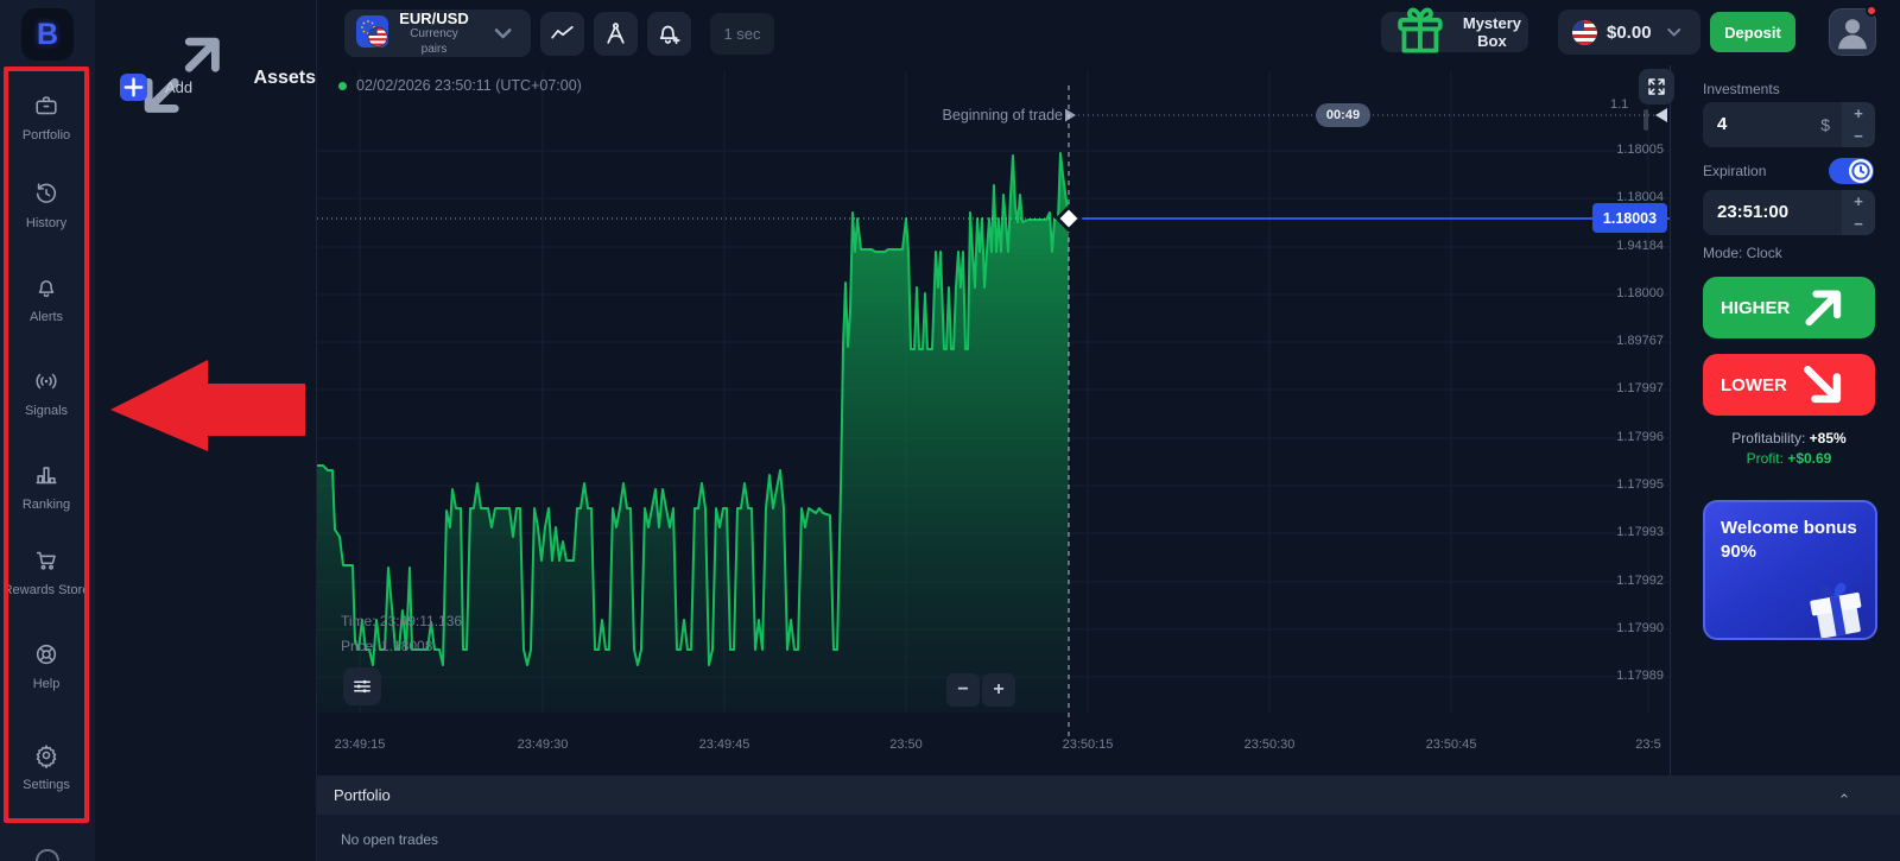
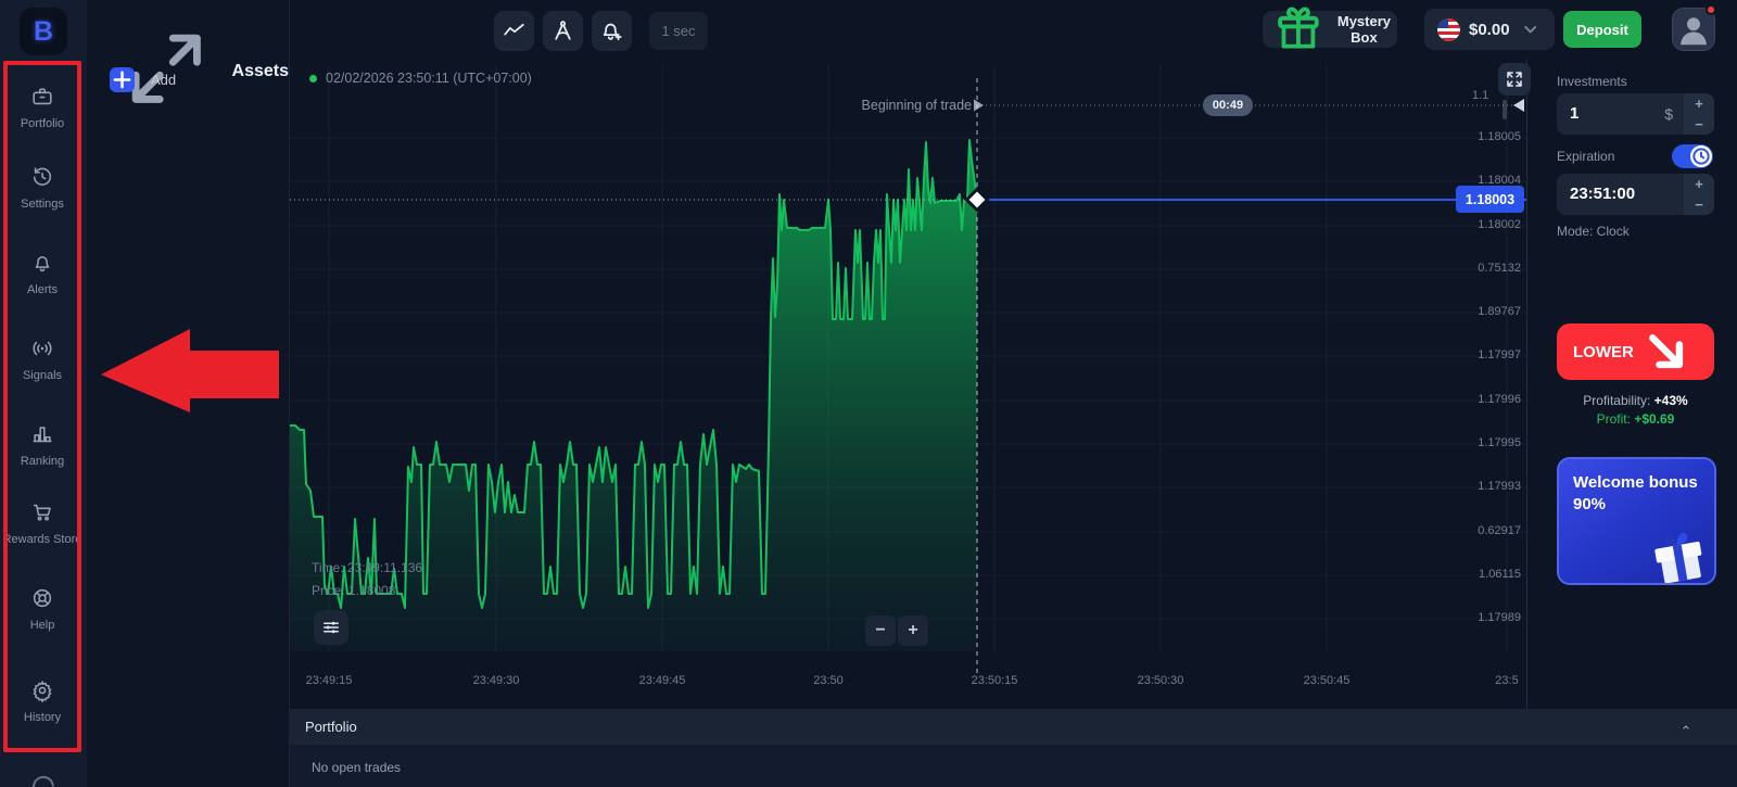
  B
  Portfolio
- History
+ Settings
  Alerts
  Signals
  Ranking
  Rewards Store
  Help
- Settings
+ History
  Assets
  Add
- EUR/USD
- Currency pairs
  1 sec
  02/02/2026 23:50:11 (UTC+07:00)
  Mystery Box
  $0.00
  Deposit
  1.18005
  1.18004
- 1.94184
+ 1.18002
- 1.18000
+ 0.75132
  1.89767
  1.17997
  1.17996
  1.17995
  1.17993
- 1.17992
+ 0.62917
- 1.17990
+ 1.06115
  1.17989
  23:49:15
  23:49:30
  23:49:45
  23:50
  23:50:15
  23:50:30
  23:50:45
  23:5
  Beginning of trade
  00:49
  1.18003
  1.1
  Time: 23:49:11.136
  Price: 1.18008
  −
  +
  Investments
- 4
+ 1
  $
  +
  −
  Expiration
  23:51:00
  +
  −
  Mode: Clock
- HIGHER
  LOWER
- Profitability: +85%
+ Profitability: +43%
  Profit: +$0.69
  Welcome bonus
  90%
  Portfolio
  No open trades
